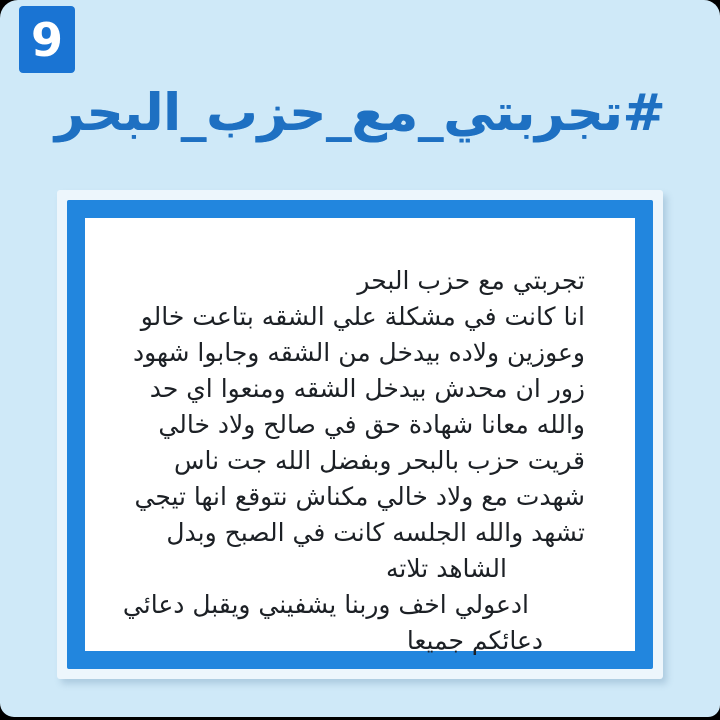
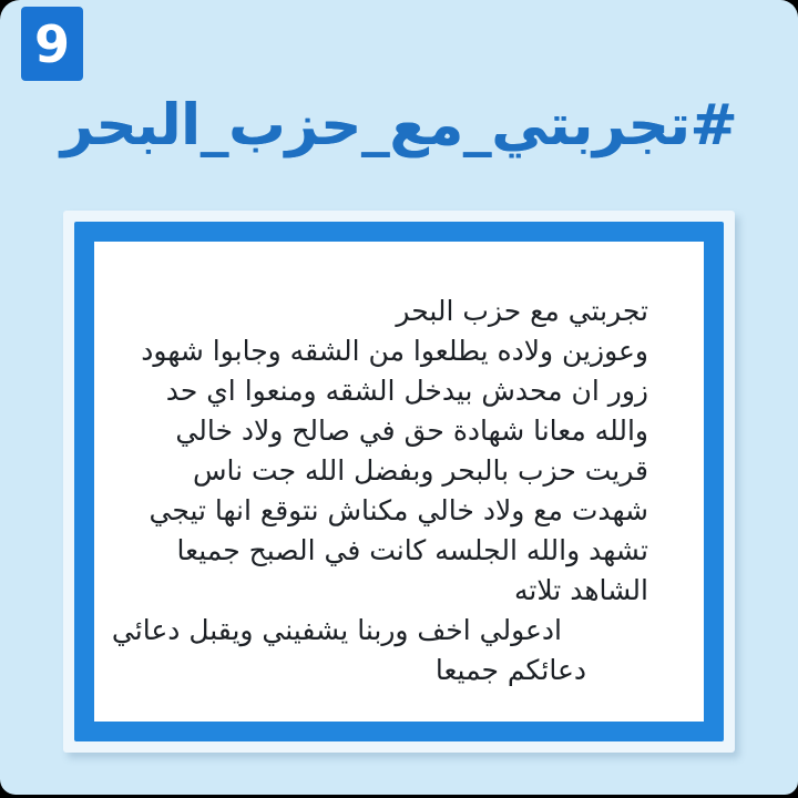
  9
  #تجربتي_مع_حزب_البحر
  تجربتي مع حزب البحر
- انا كانت في مشكلة علي الشقه بتاعت خالو
- وعوزين ولاده بيدخل من الشقه وجابوا شهود
+ وعوزين ولاده يطلعوا من الشقه وجابوا شهود
  زور ان محدش بيدخل الشقه ومنعوا اي حد
  والله معانا شهادة حق في صالح ولاد خالي
  قريت حزب بالبحر وبفضل الله جت ناس
  شهدت مع ولاد خالي مكناش نتوقع انها تيجي
- تشهد والله الجلسه كانت في الصبح وبدل
+ تشهد والله الجلسه كانت في الصبح جميعا
  الشاهد تلاته
  ادعولي اخف وربنا يشفيني ويقبل دعائي
  دعائكم جميعا
